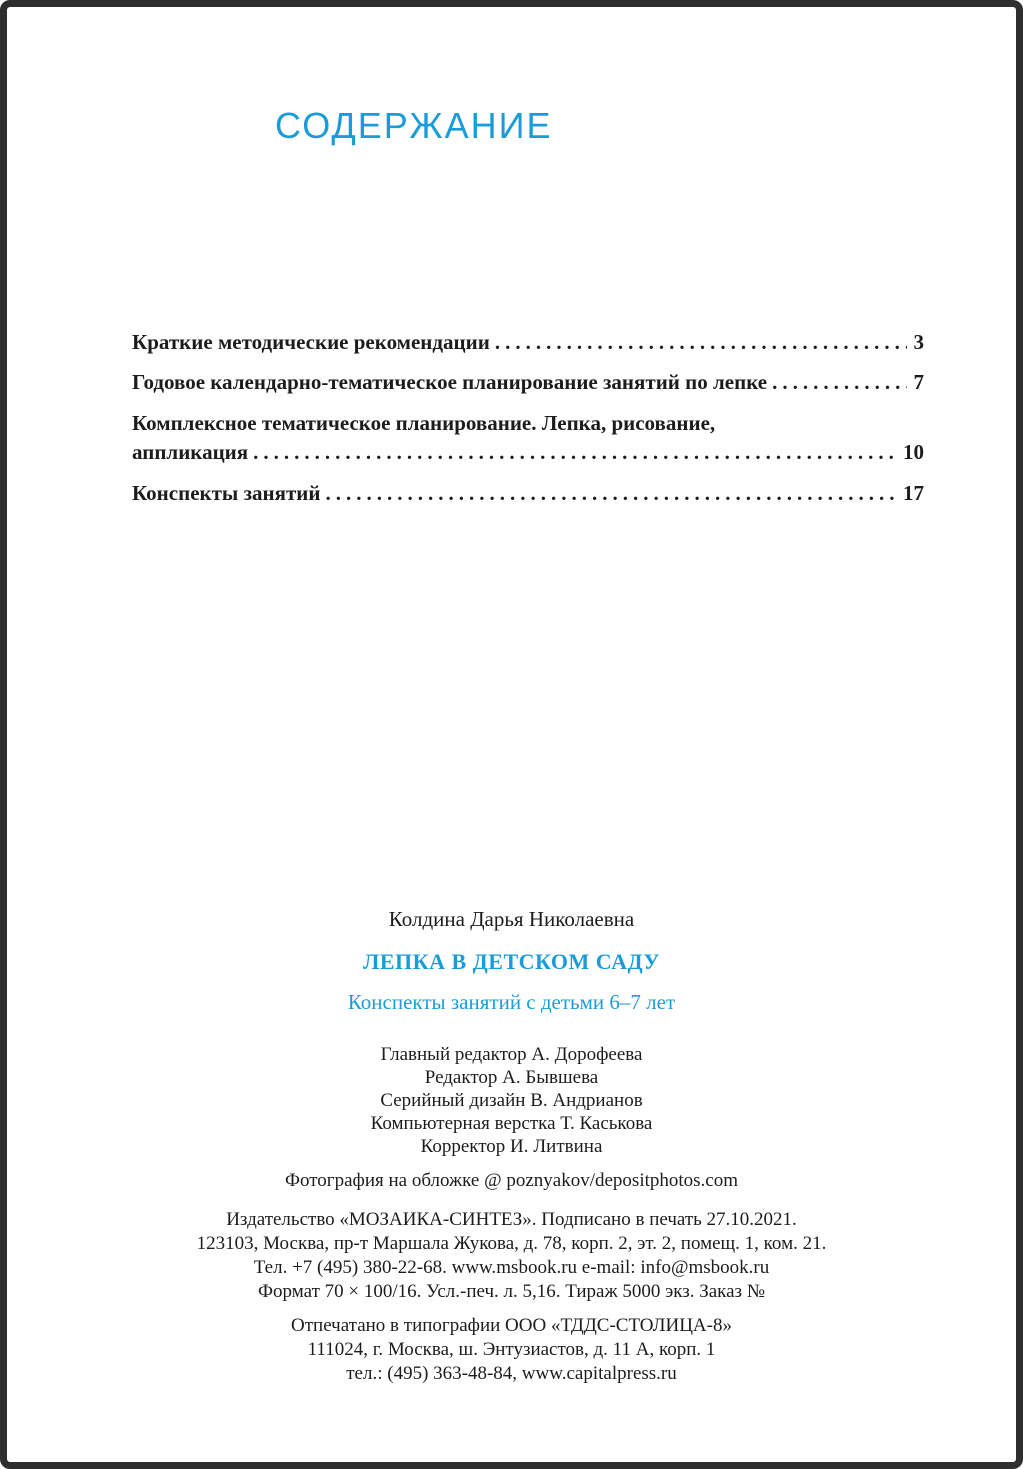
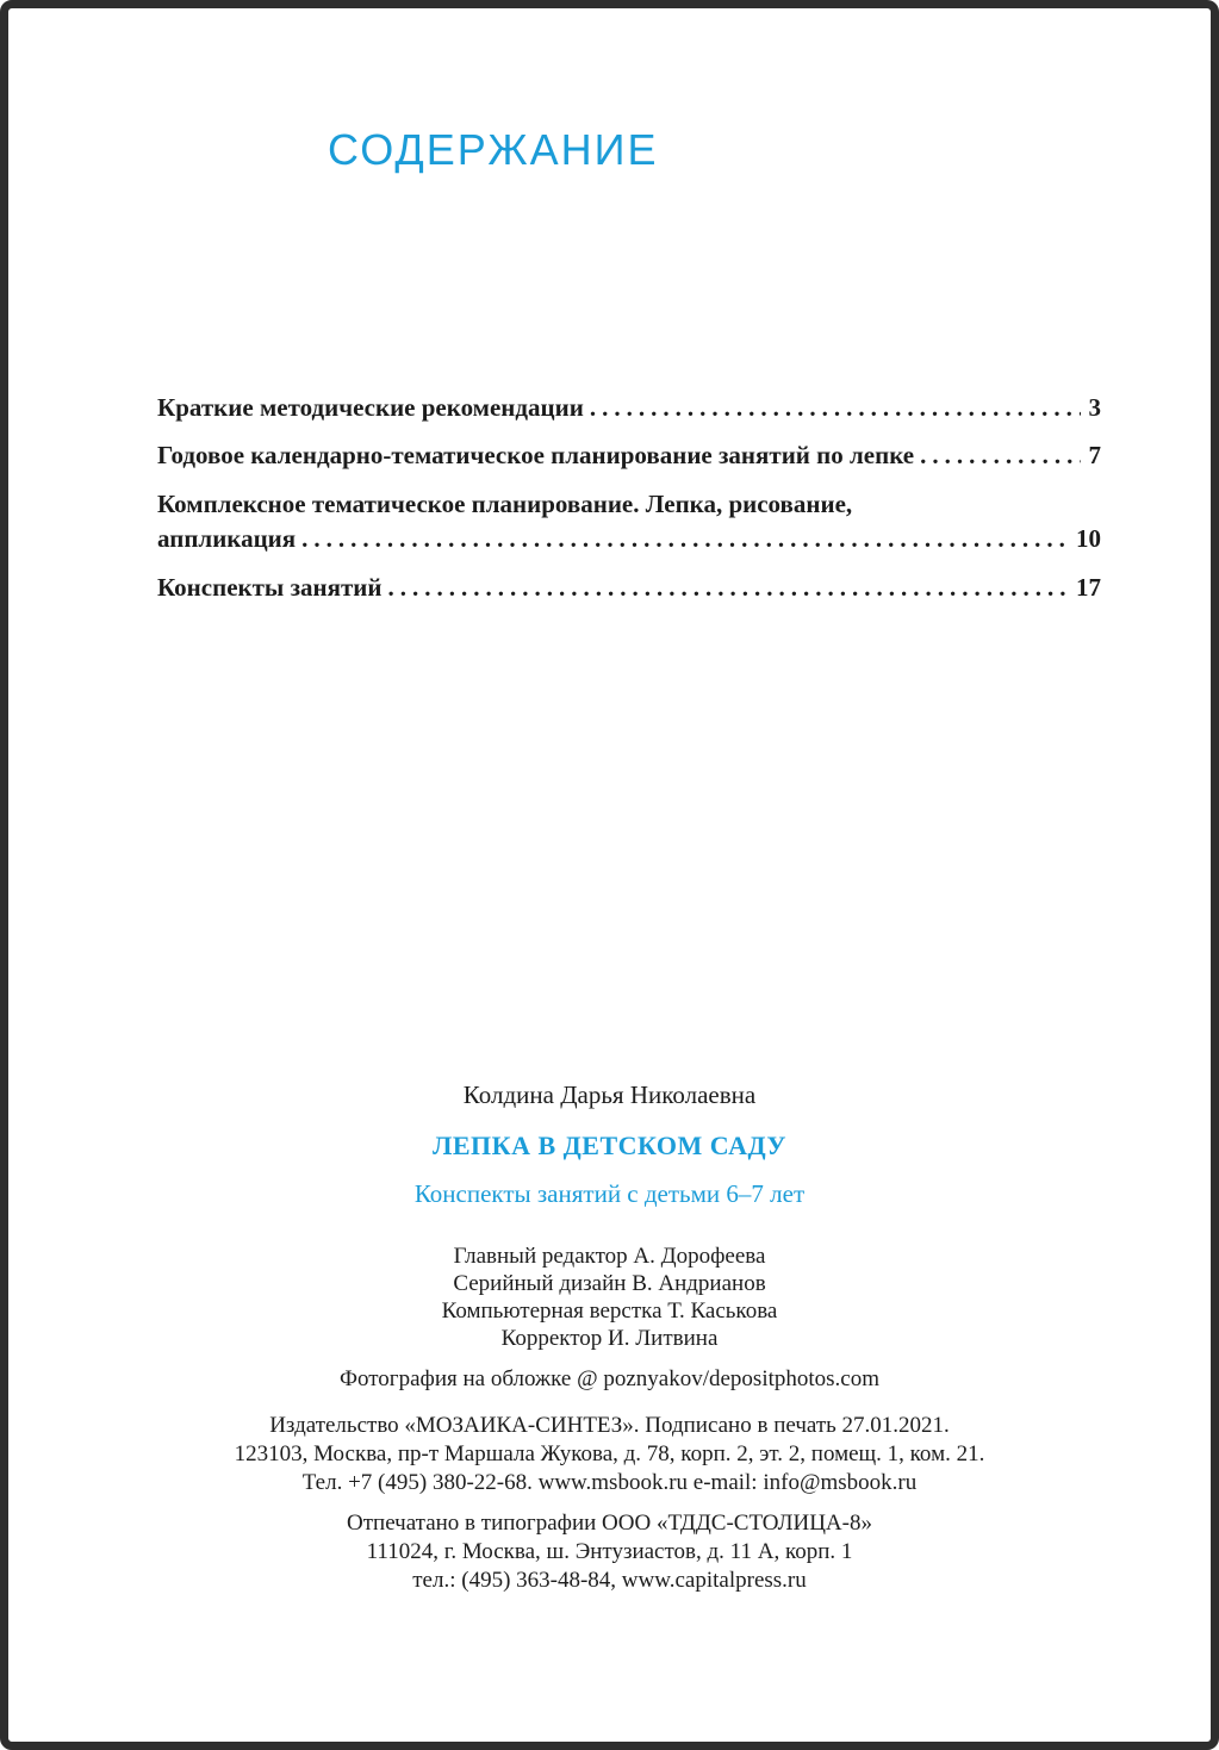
  СОДЕРЖАНИЕ
  Краткие методические рекомендации
  3
  Годовое календарно-тематическое планирование занятий по лепке
  7
  Комплексное тематическое планирование. Лепка, рисование,
  аппликация
  10
  Конспекты занятий
  17
  Колдина Дарья Николаевна
  ЛЕПКА В ДЕТСКОМ САДУ
  Конспекты занятий с детьми 6–7 лет
  Главный редактор А. Дорофеева
- Редактор А. Бывшева
  Серийный дизайн В. Андрианов
  Компьютерная верстка Т. Каськова
  Корректор И. Литвина
  Фотография на обложке @ poznyakov/depositphotos.com
- Издательство «МОЗАИКА-СИНТЕЗ». Подписано в печать 27.10.2021.
+ Издательство «МОЗАИКА-СИНТЕЗ». Подписано в печать 27.01.2021.
  123103, Москва, пр-т Маршала Жукова, д. 78, корп. 2, эт. 2, помещ. 1, ком. 21.
  Тел. +7 (495) 380-22-68. www.msbook.ru e-mail: info@msbook.ru
- Формат 70 × 100/16. Усл.-печ. л. 5,16. Тираж 5000 экз. Заказ №
  Отпечатано в типографии ООО «ТДДС-СТОЛИЦА-8»
  111024, г. Москва, ш. Энтузиастов, д. 11 А, корп. 1
  тел.: (495) 363-48-84, www.capitalpress.ru
